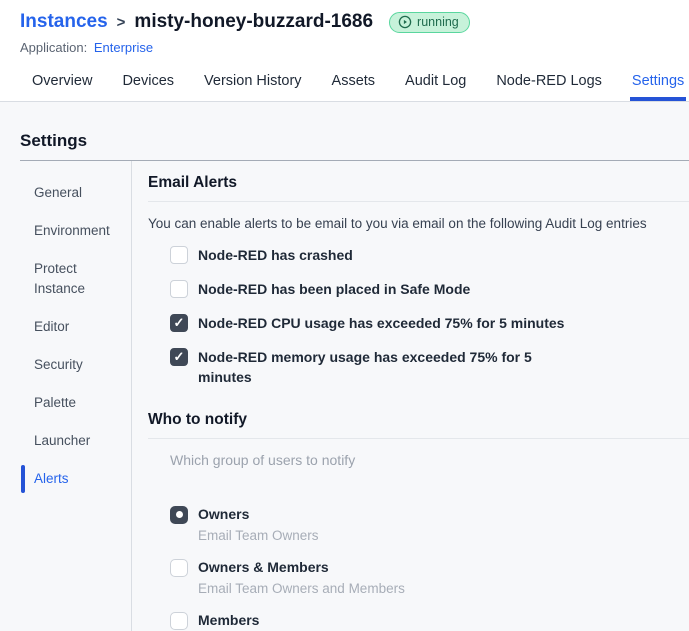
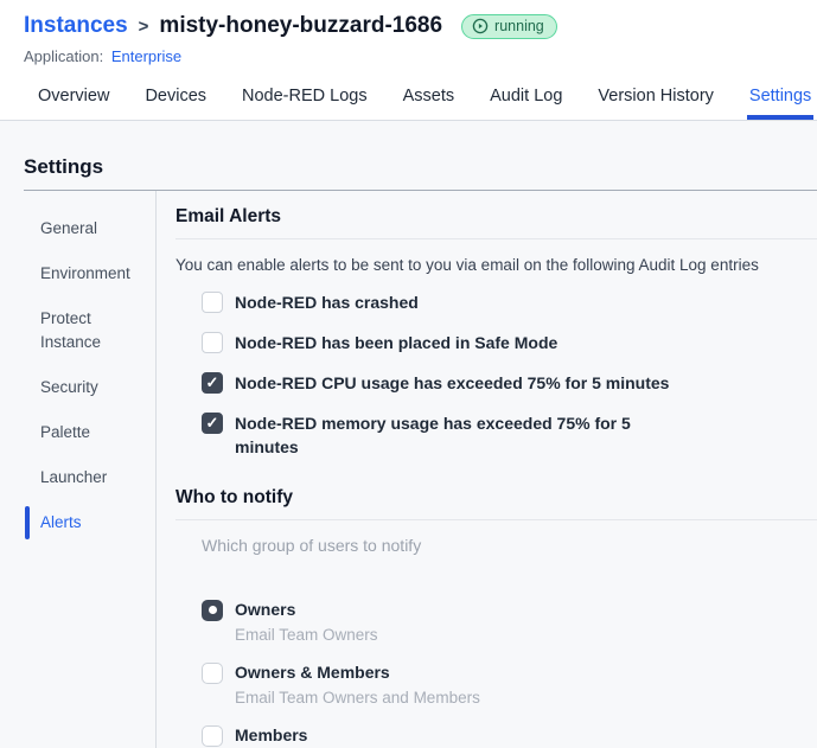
  Instances
  >
  misty-honey-buzzard-1686
  running
  Application: Enterprise
  Overview
  Devices
- Version History
+ Node-RED Logs
  Assets
  Audit Log
- Node-RED Logs
+ Version History
  Settings
  Settings
  General
  Environment
  Protect Instance
- Editor
  Security
  Palette
  Launcher
  Alerts
  Email Alerts
- You can enable alerts to be email to you via email on the following Audit Log entries
+ You can enable alerts to be sent to you via email on the following Audit Log entries
  Node-RED has crashed
  Node-RED has been placed in Safe Mode
  Node-RED CPU usage has exceeded 75% for 5 minutes
  Node-RED memory usage has exceeded 75% for 5 minutes
  Who to notify
  Which group of users to notify
  Owners
  Email Team Owners
  Owners & Members
  Email Team Owners and Members
  Members
